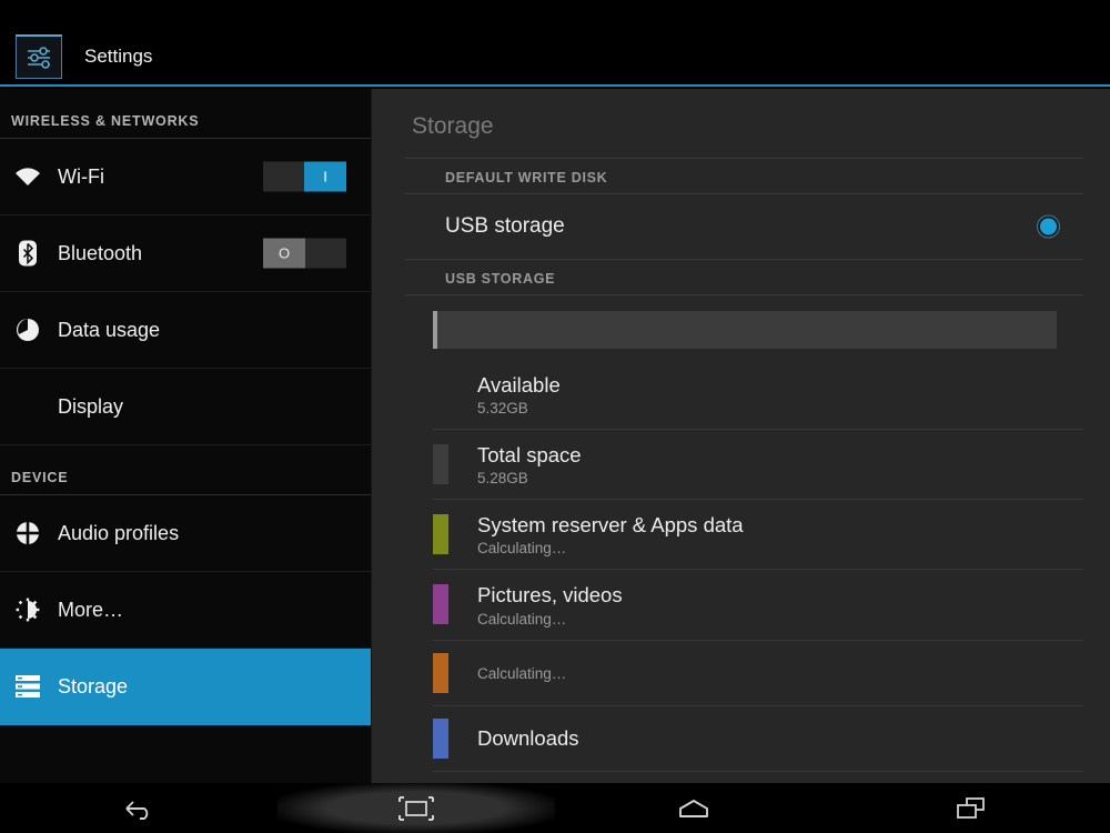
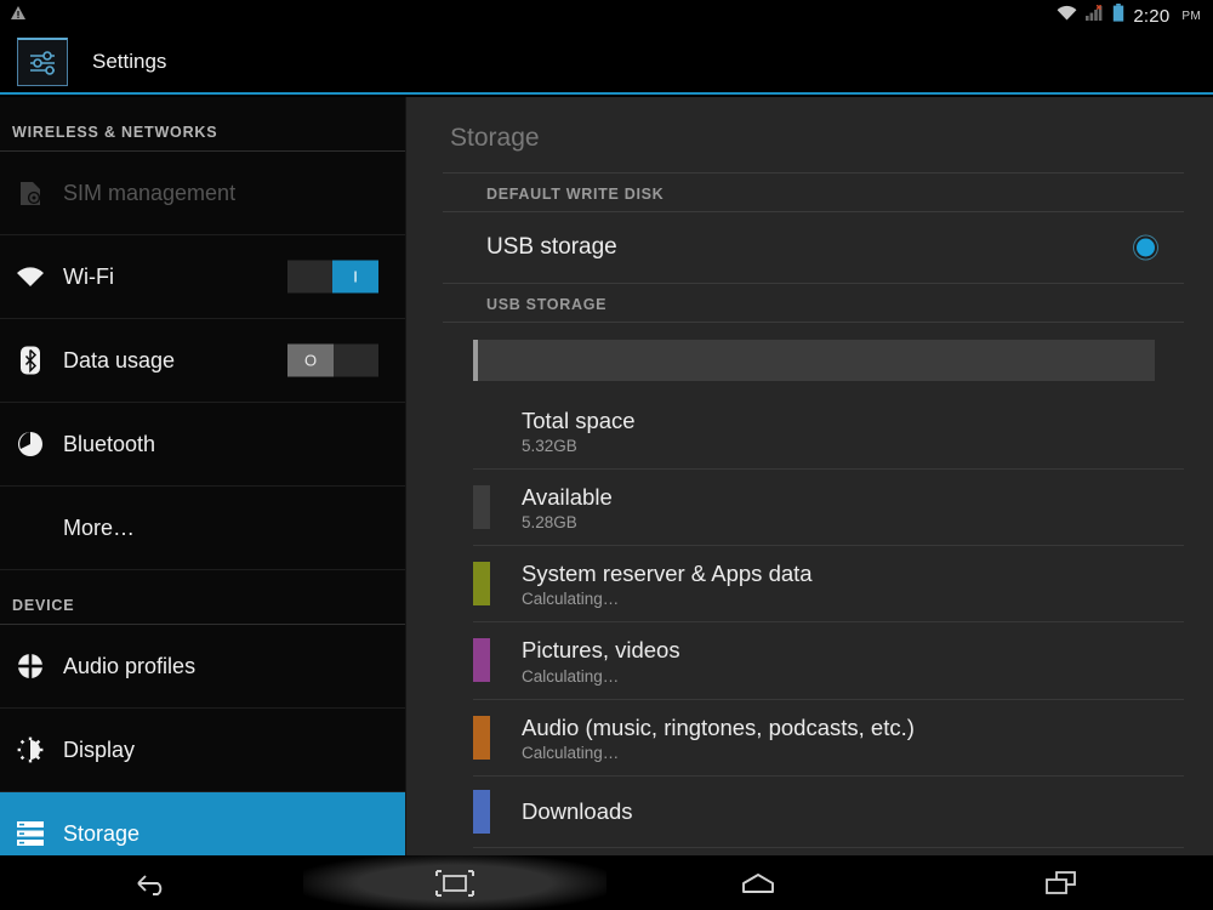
+ 2:20
+ PM
  Settings
  WIRELESS & NETWORKS
+ SIM management
  Wi-Fi
  I
- Bluetooth
+ Data usage
  O
- Data usage
+ Bluetooth
- Display
+ More…
  DEVICE
  Audio profiles
- More…
+ Display
  Storage
  Storage
  DEFAULT WRITE DISK
  USB storage
  USB STORAGE
- Available
+ Total space
  5.32GB
- Total space
+ Available
  5.28GB
  System reserver & Apps data
  Calculating…
  Pictures, videos
  Calculating…
+ Audio (music, ringtones, podcasts, etc.)
  Calculating…
  Downloads
